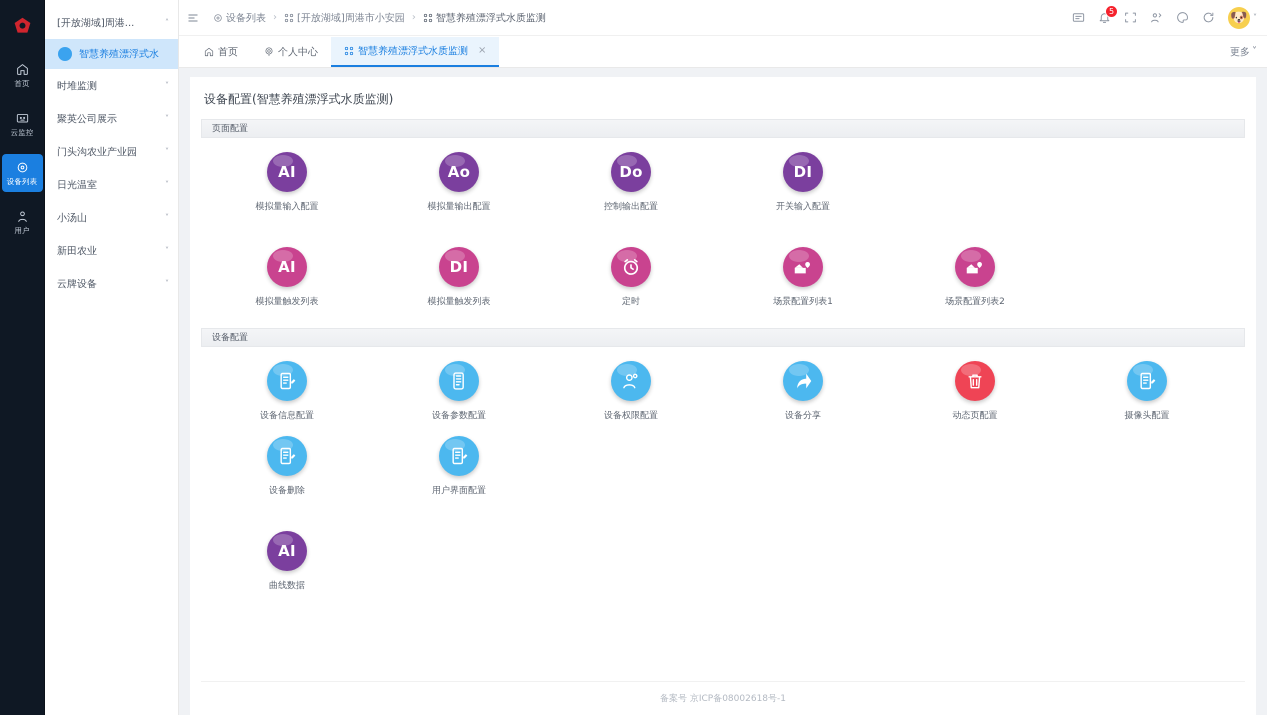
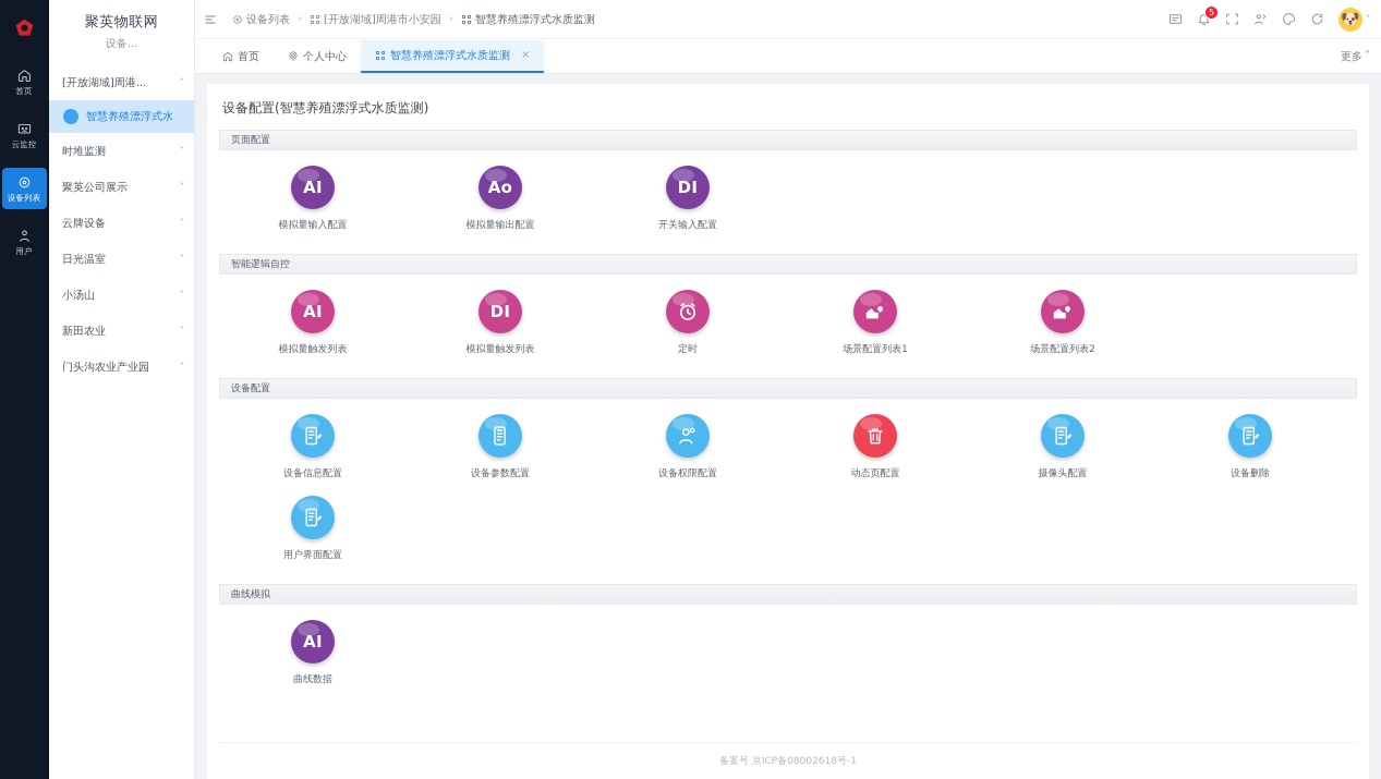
  首页
  云监控
  设备列表
  用户
+ 聚英物联网
+ 设备...
  [开放湖域]周港...
  ˄
  智慧养殖漂浮式水
  时堆监测
  ˅
  聚英公司展示
  ˅
- 门头沟农业产业园
+ 云牌设备
  ˅
  日光温室
  ˅
  小汤山
  ˅
  新田农业
  ˅
- 云牌设备
+ 门头沟农业产业园
  ˅
  设备列表
  ›
  [开放湖域]周港市小安园
  ›
  智慧养殖漂浮式水质监测
  5
  🐶
  ˅
  首页
  个人中心
  智慧养殖漂浮式水质监测
  ×
  更多
  ˅
  设备配置(智慧养殖漂浮式水质监测)
  页面配置
  AI
  模拟量输入配置
  Ao
  模拟量输出配置
- Do
- 控制输出配置
  DI
  开关输入配置
+ 智能逻辑自控
  AI
  模拟量触发列表
  DI
  模拟量触发列表
  定时
  场景配置列表1
  场景配置列表2
  设备配置
  设备信息配置
  设备参数配置
  设备权限配置
- 设备分享
  动态页配置
  摄像头配置
  设备删除
  用户界面配置
+ 曲线模拟
  AI
  曲线数据
  备案号 京ICP备08002618号-1
